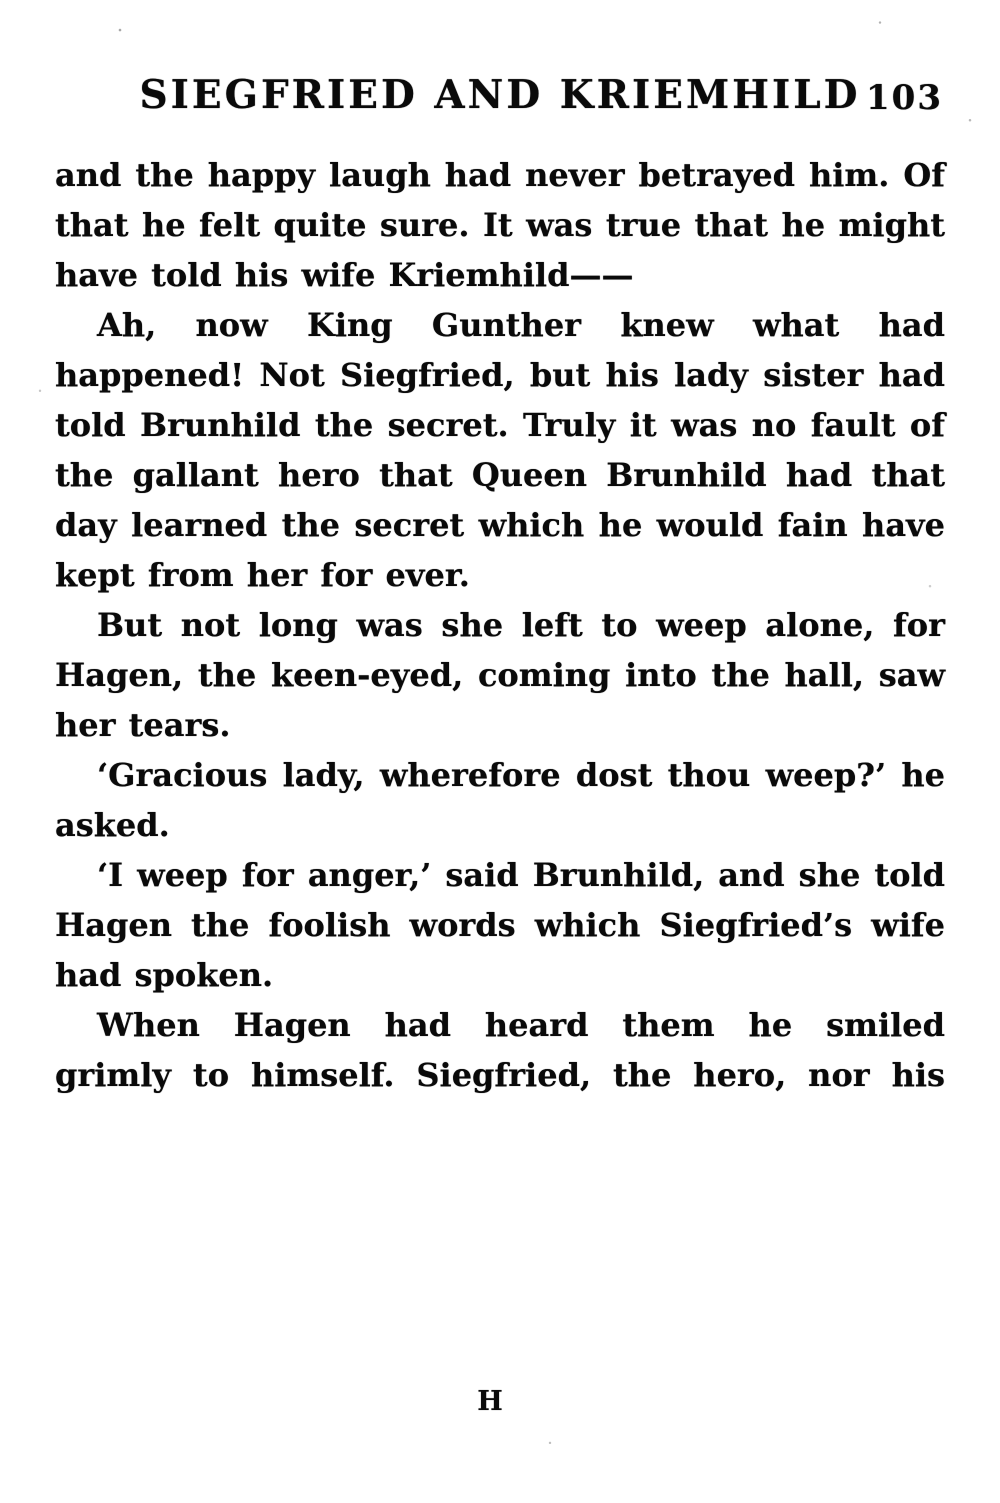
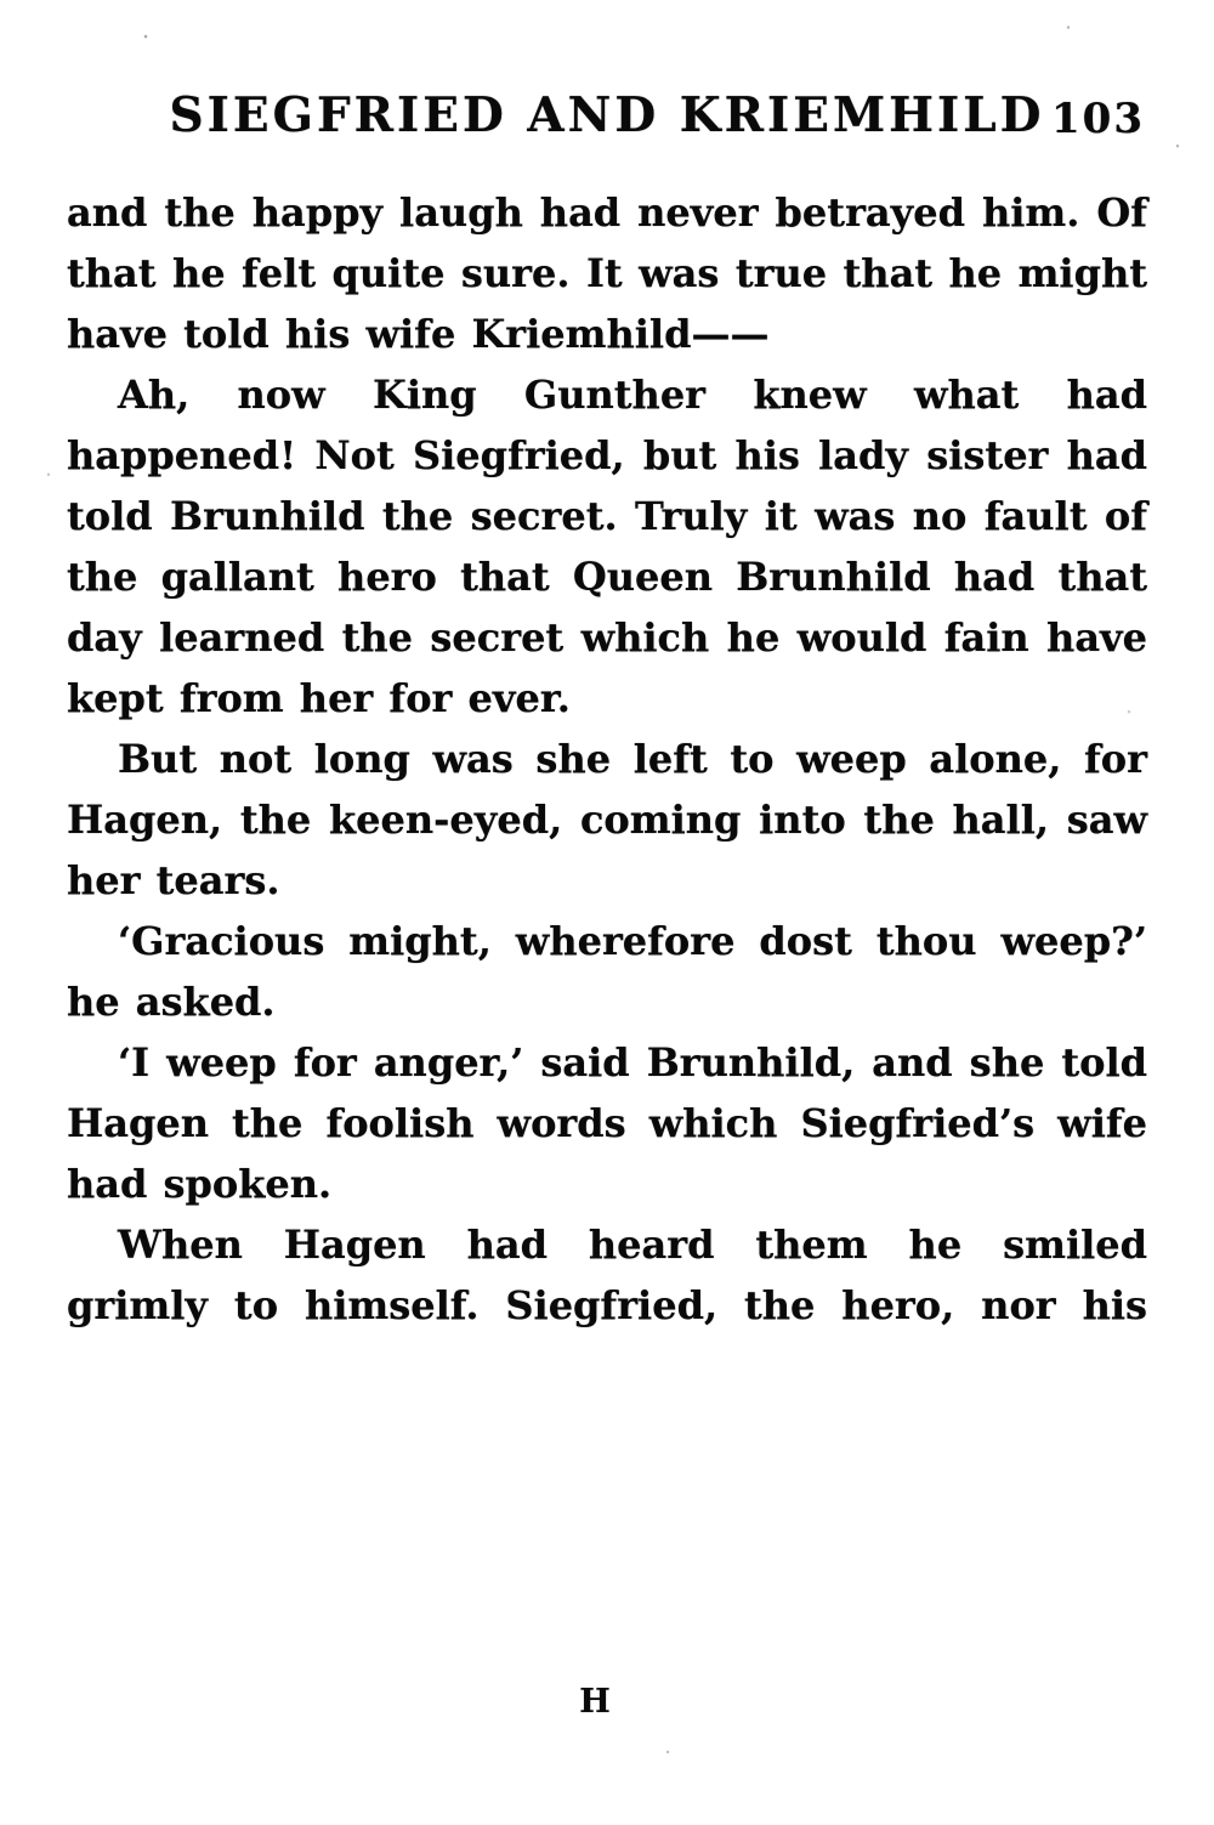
  SIEGFRIED AND KRIEMHILD
  103
  and the happy laugh had never betrayed him. Of that he felt quite sure. It was true that he might have told his wife Kriemhild——
  Ah, now King Gunther knew what had happened! Not Siegfried, but his lady sister had told Brunhild the secret. Truly it was no fault of the gallant hero that Queen Brunhild had that day learned the secret which he would fain have kept from her for ever.
  But not long was she left to weep alone, for Hagen, the keen-eyed, coming into the hall, saw her tears.
- ‘Gracious lady, wherefore dost thou weep?’ he asked.
+ ‘Gracious might, wherefore dost thou weep?’ he asked.
  ‘I weep for anger,’ said Brunhild, and she told Hagen the foolish words which Siegfried’s wife had spoken.
  When Hagen had heard them he smiled grimly to himself. Siegfried, the hero, nor his
  H
